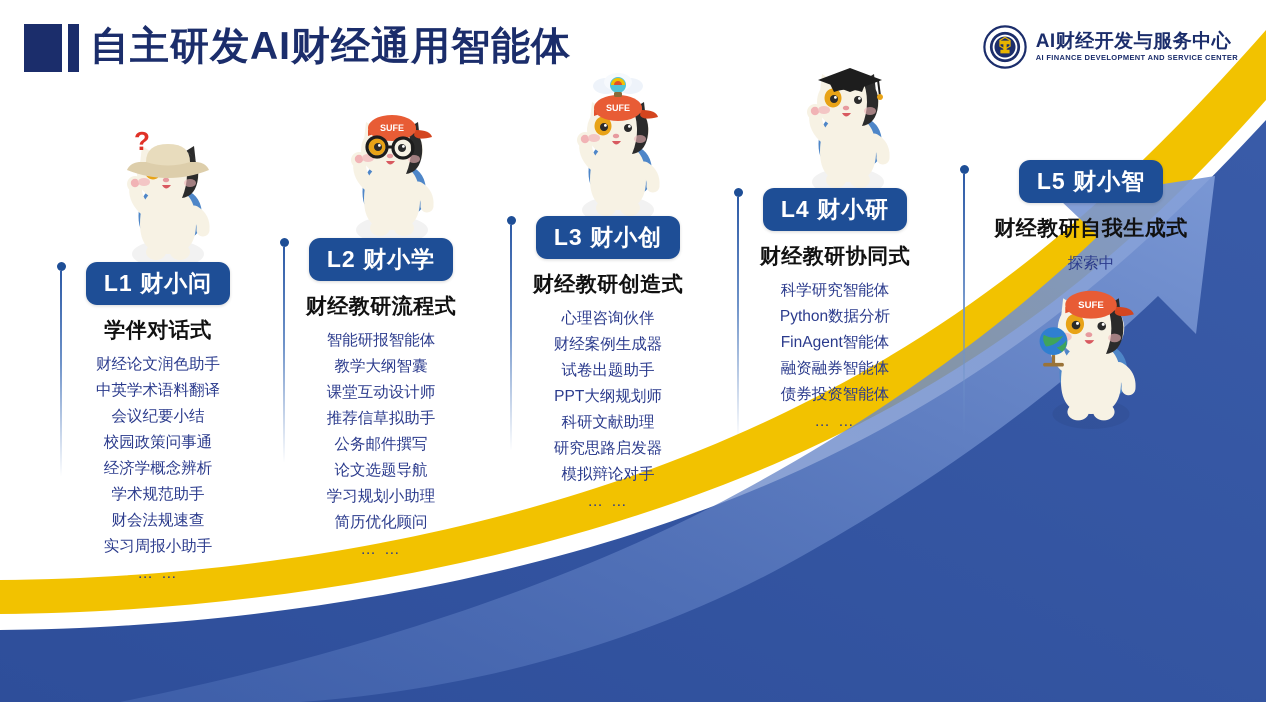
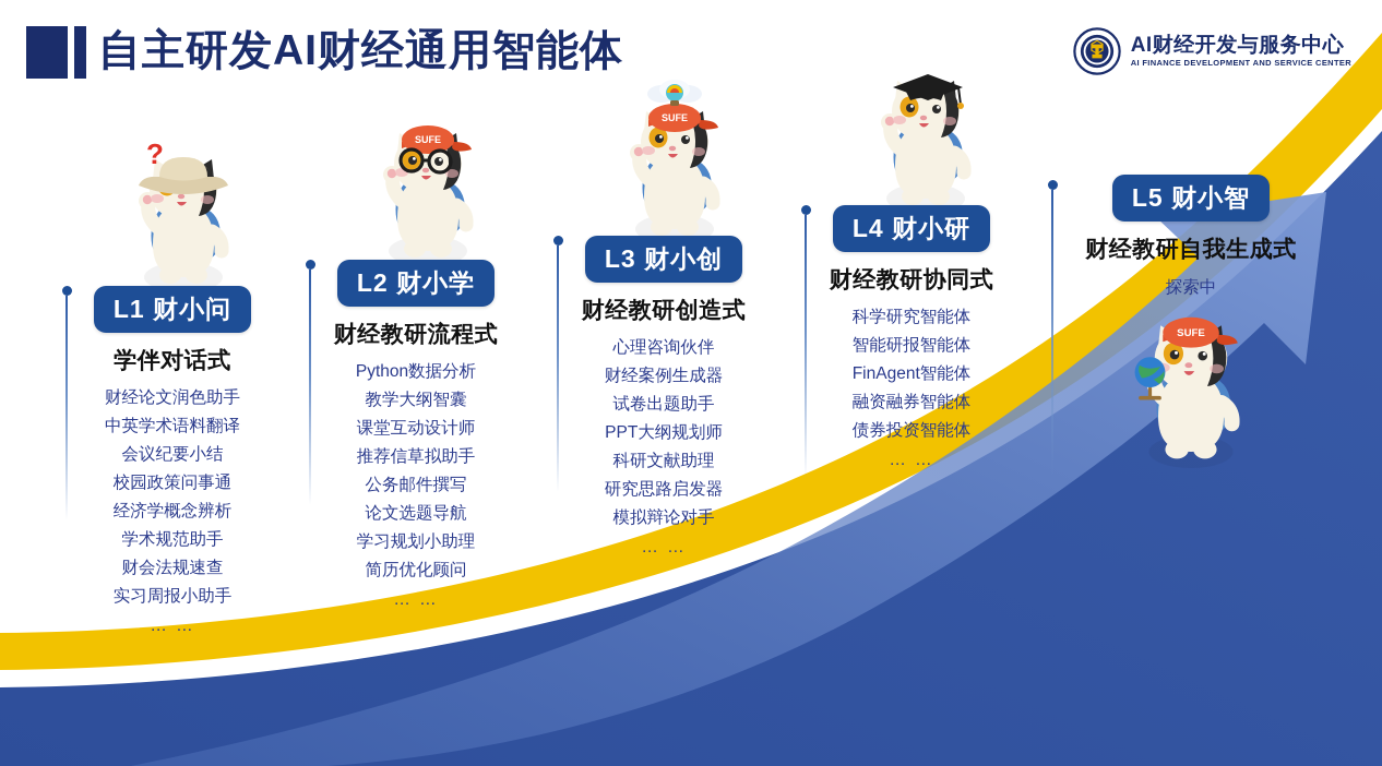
  自主研发AI财经通用智能体
  AI财经开发与服务中心
  AI FINANCE DEVELOPMENT AND SERVICE CENTER
  ?
  L1 财小问
  学伴对话式
  财经论文润色助手
  中英学术语料翻译
  会议纪要小结
  校园政策问事通
  经济学概念辨析
  学术规范助手
  财会法规速查
  实习周报小助手
  … …
  L2 财小学
  财经教研流程式
- 智能研报智能体
+ Python数据分析
  教学大纲智囊
  课堂互动设计师
  推荐信草拟助手
  公务邮件撰写
  论文选题导航
  学习规划小助理
  简历优化顾问
  … …
  L3 财小创
  财经教研创造式
  心理咨询伙伴
  财经案例生成器
  试卷出题助手
  PPT大纲规划师
  科研文献助理
  研究思路启发器
  模拟辩论对手
  … …
  L4 财小研
  财经教研协同式
  科学研究智能体
- Python数据分析
+ 智能研报智能体
  FinAgent智能体
  融资融券智能体
  债券投资智能体
  … …
  L5 财小智
  财经教研自我生成式
  探索中
